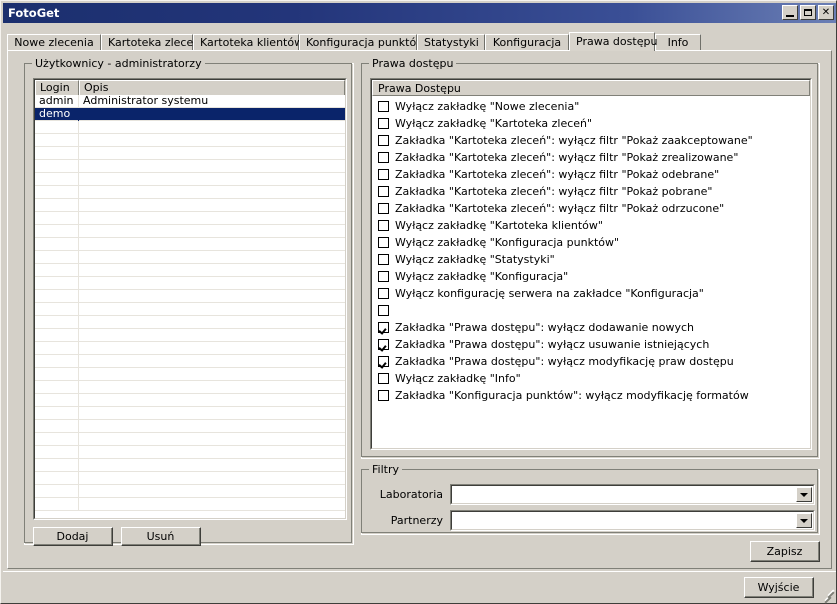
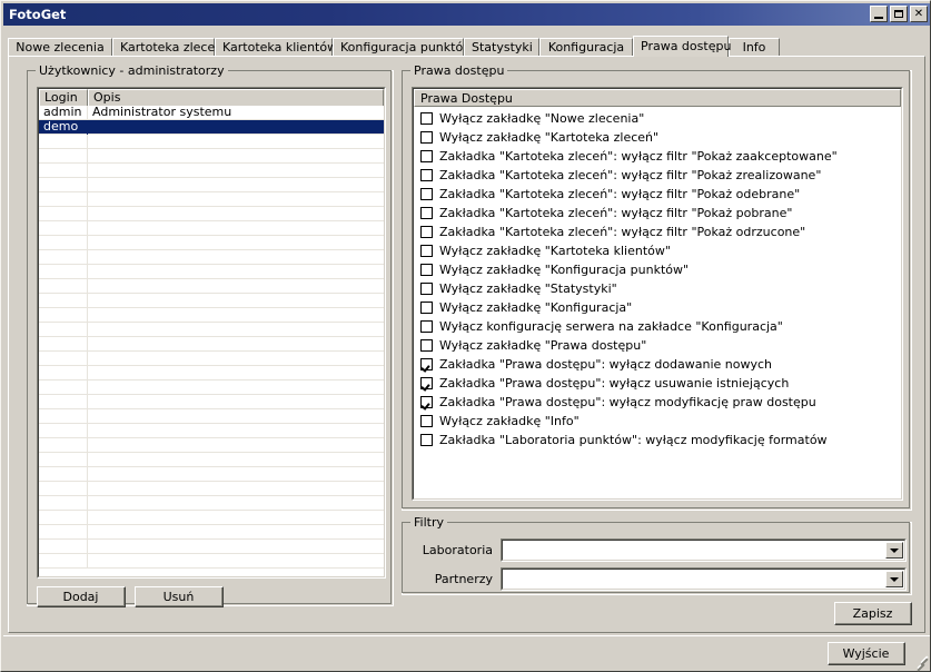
  FotoGet
  ✕
  Nowe zlecenia
  Kartoteka zlece
  Kartoteka klientó
  Konfiguracja punktó
  Statystyki
  Konfiguracja
  Prawa dostępu
  Info
  Użytkownicy - administratorzy
  Login
  Opis
  admin
  Administrator systemu
  demo
  Dodaj
  Usuń
  Prawa dostępu
  Prawa Dostępu
  Wyłącz zakładkę "Nowe zlecenia"
  Wyłącz zakładkę "Kartoteka zleceń"
  Zakładka "Kartoteka zleceń": wyłącz filtr "Pokaż zaakceptowane"
  Zakładka "Kartoteka zleceń": wyłącz filtr "Pokaż zrealizowane"
  Zakładka "Kartoteka zleceń": wyłącz filtr "Pokaż odebrane"
  Zakładka "Kartoteka zleceń": wyłącz filtr "Pokaż pobrane"
  Zakładka "Kartoteka zleceń": wyłącz filtr "Pokaż odrzucone"
  Wyłącz zakładkę "Kartoteka klientów"
  Wyłącz zakładkę "Konfiguracja punktów"
  Wyłącz zakładkę "Statystyki"
  Wyłącz zakładkę "Konfiguracja"
  Wyłącz konfigurację serwera na zakładce "Konfiguracja"
+ Wyłącz zakładkę "Prawa dostępu"
  Zakładka "Prawa dostępu": wyłącz dodawanie nowych
  Zakładka "Prawa dostępu": wyłącz usuwanie istniejących
  Zakładka "Prawa dostępu": wyłącz modyfikację praw dostępu
  Wyłącz zakładkę "Info"
- Zakładka "Konfiguracja punktów": wyłącz modyfikację formatów
+ Zakładka "Laboratoria punktów": wyłącz modyfikację formatów
  Filtry
  Laboratoria
  Partnerzy
  Zapisz
  Wyjście
